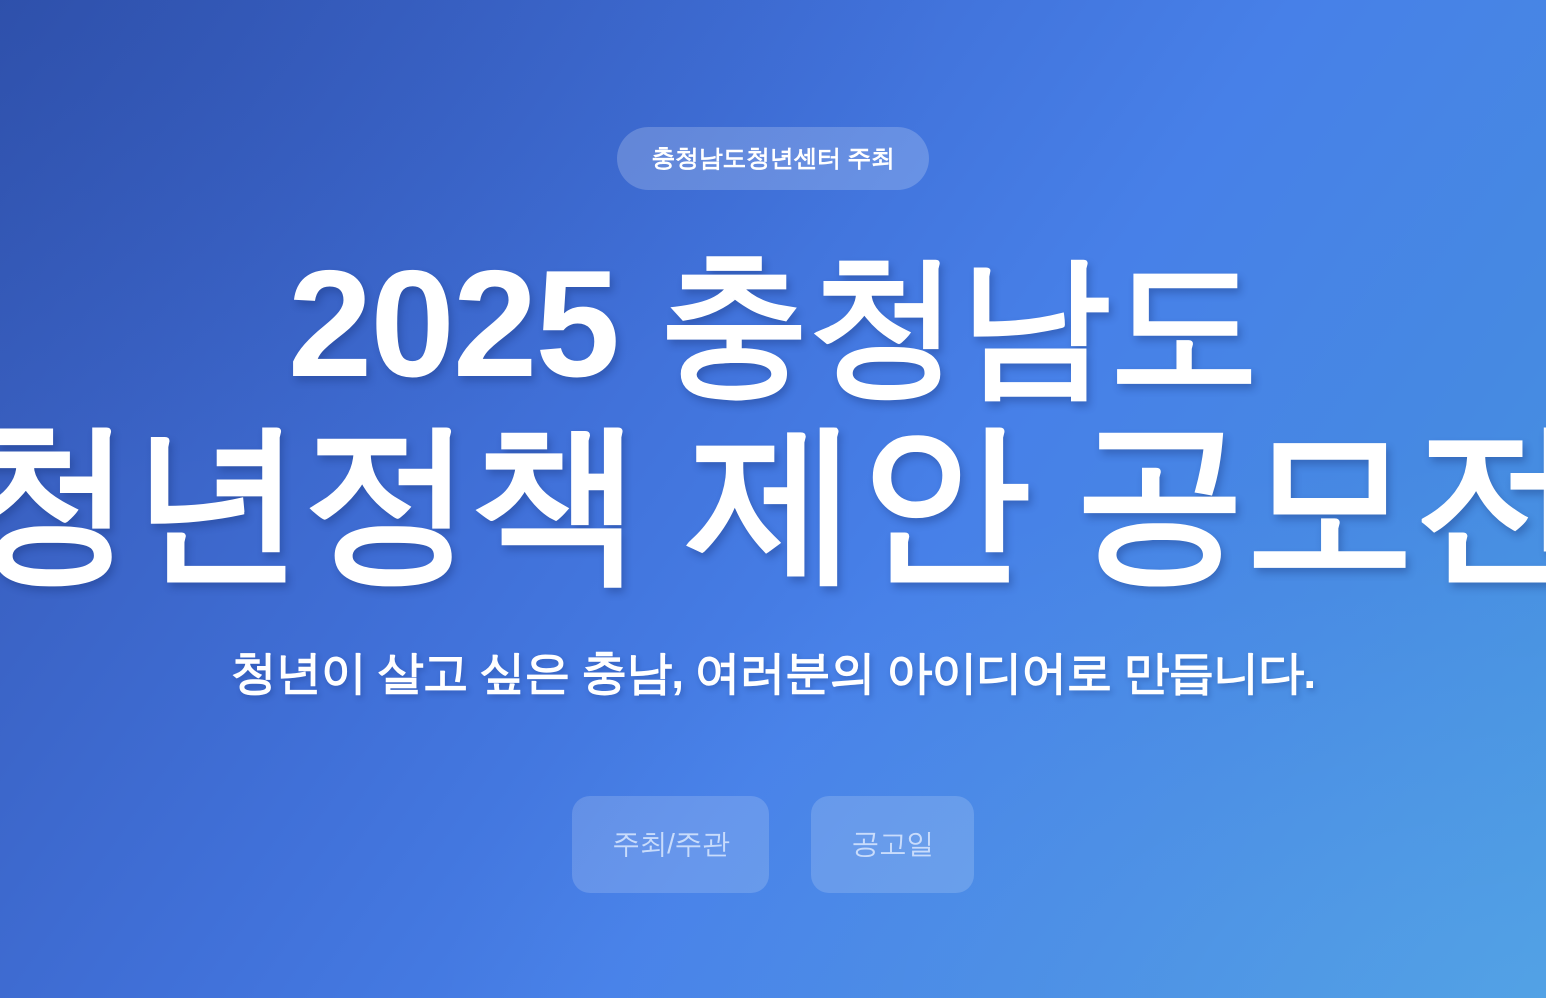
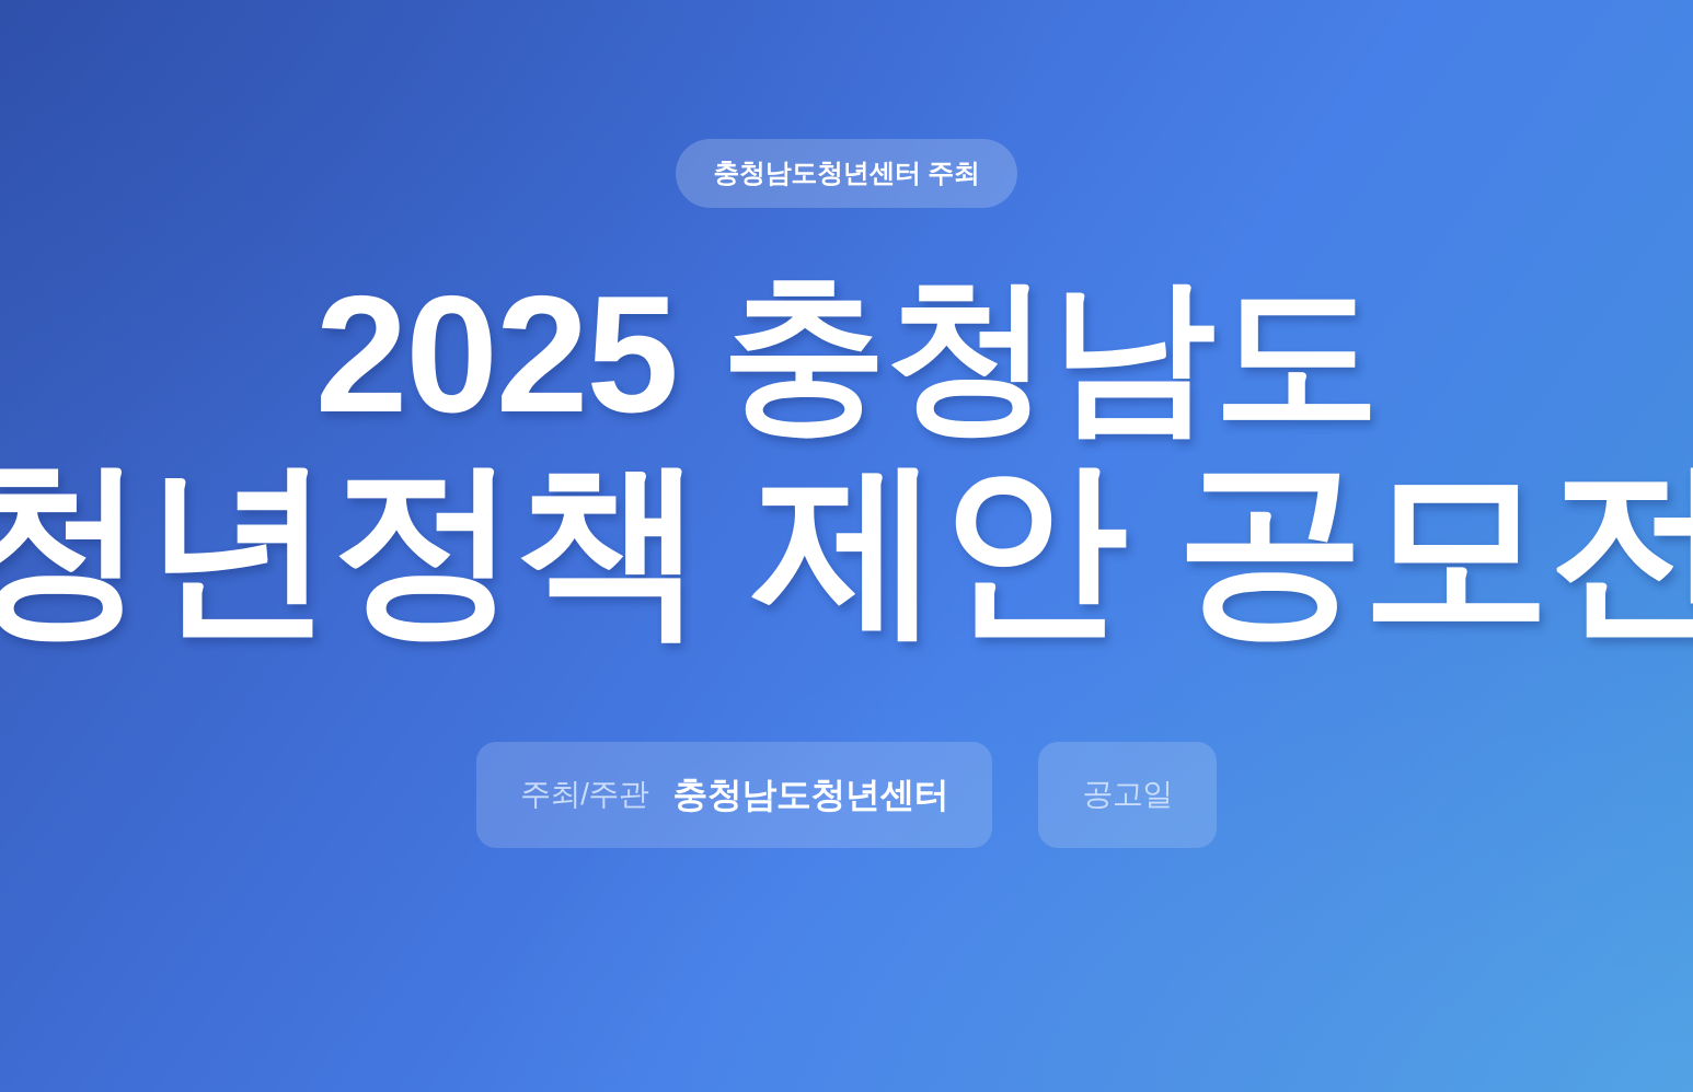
  충청남도청년센터 주최
  2025 충청남도
  청년정책 제안 공모전
- 청년이 살고 싶은 충남, 여러분의 아이디어로 만듭니다.
  주최/주관
+ 충청남도청년센터
  공고일
